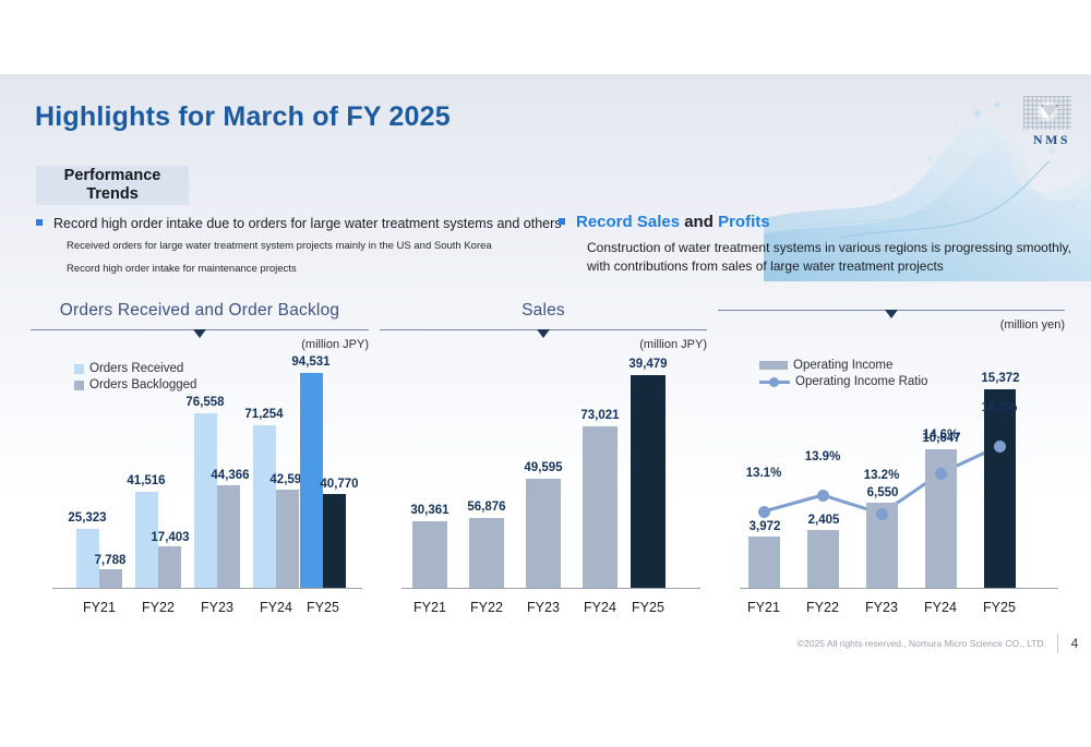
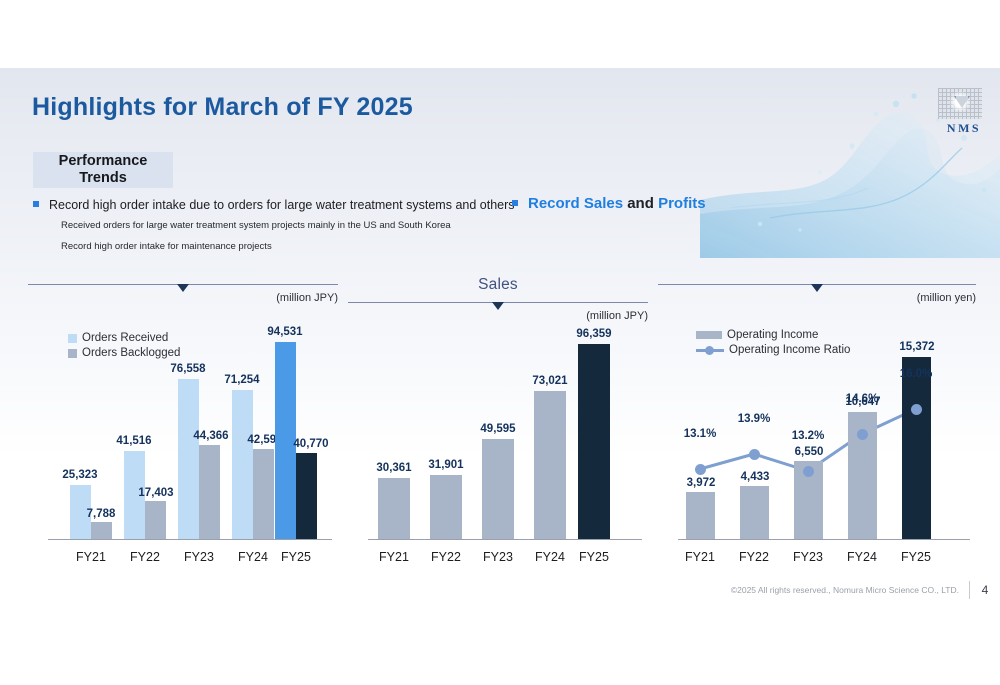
  NMS
  Highlights for March of FY 2025
  Performance
  Trends
  Record high order intake due to orders for large water treatment systems and other
  Received orders for large water treatment system projects mainly in the US and South Korea
  Record high order intake for maintenance projects
  Record Sales and Profits
- Construction of water treatment systems in various regions is progressing smoothly, with contributions from sales of large water treatment projects
- Orders Received and Order Backlog
  (million JPY)
  Orders Received
  Orders Backlogged
  25,323
  7,788
  FY21
  41,516
  17,403
  FY22
  76,558
  44,366
  FY23
  71,254
  42,59
  FY24
  94,531
  40,770
  FY25
  Sales
  (million JPY)
  30,361
  FY21
- 56,876
+ 31,901
  FY22
  49,595
  FY23
  73,021
  FY24
- 39,479
+ 96,359
  FY25
  (million yen)
  Operating Income
  Operating Income Ratio
  3,972
  13.1%
  FY21
- 2,405
+ 4,433
  13.9%
  FY22
  6,550
  13.2%
  FY23
  10,647
  14.6%
  FY24
  15,372
  16.0%
  FY25
  ©2025 All rights reserved., Nomura Micro Science CO., LTD.
  4
